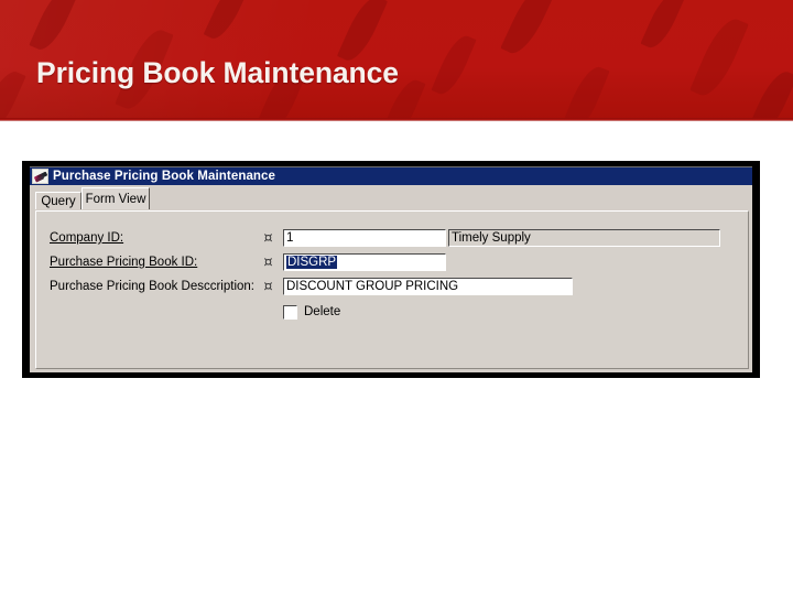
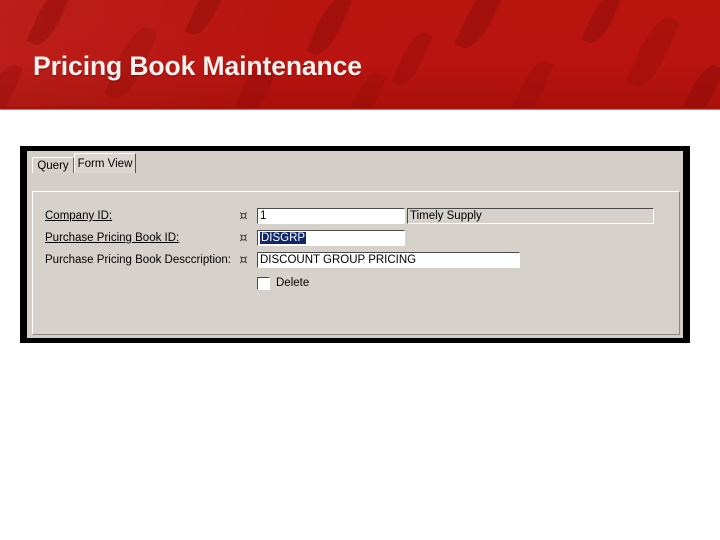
  Pricing Book Maintenance
- Purchase Pricing Book Maintenance
  Query
  Form View
  Company ID:
  ¤
  1
  Timely Supply
  Purchase Pricing Book ID:
  ¤
  DISGRP
  Purchase Pricing Book Desccription:
  ¤
  DISCOUNT GROUP PRICING
  Delete
